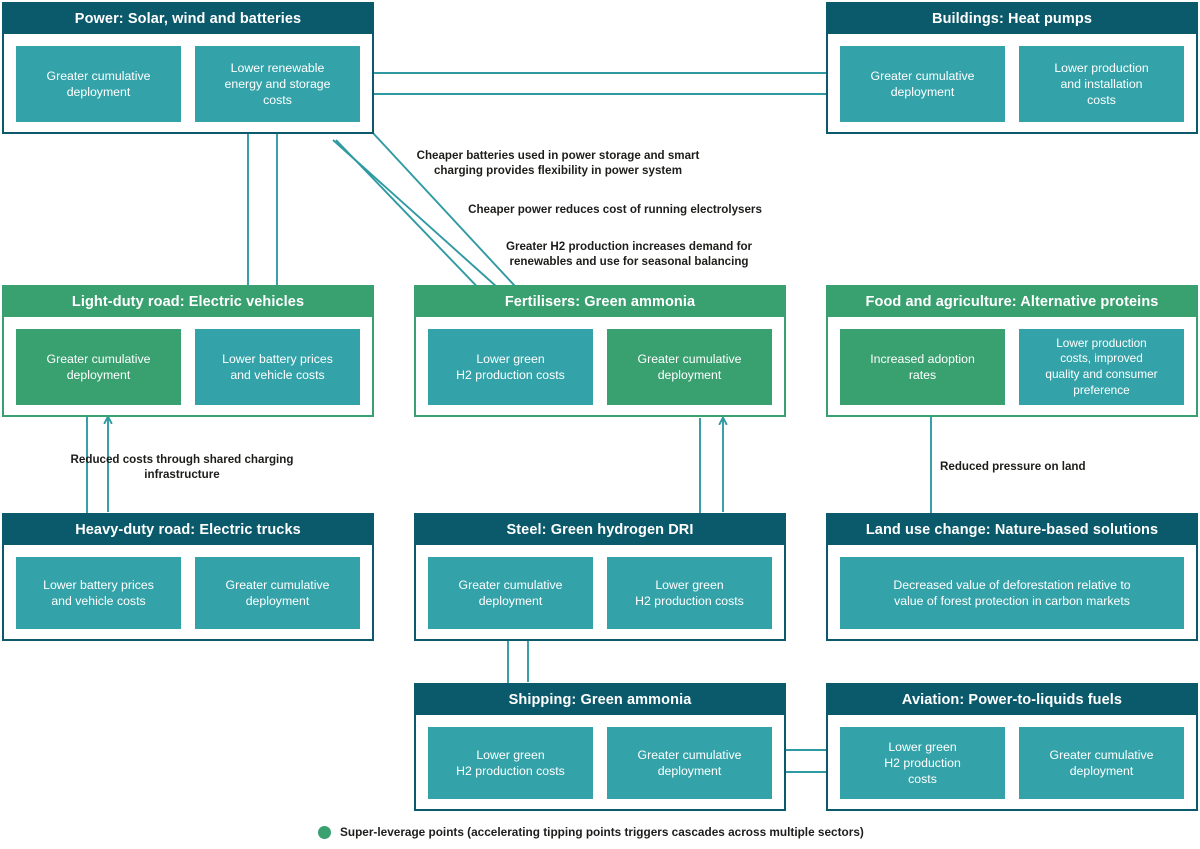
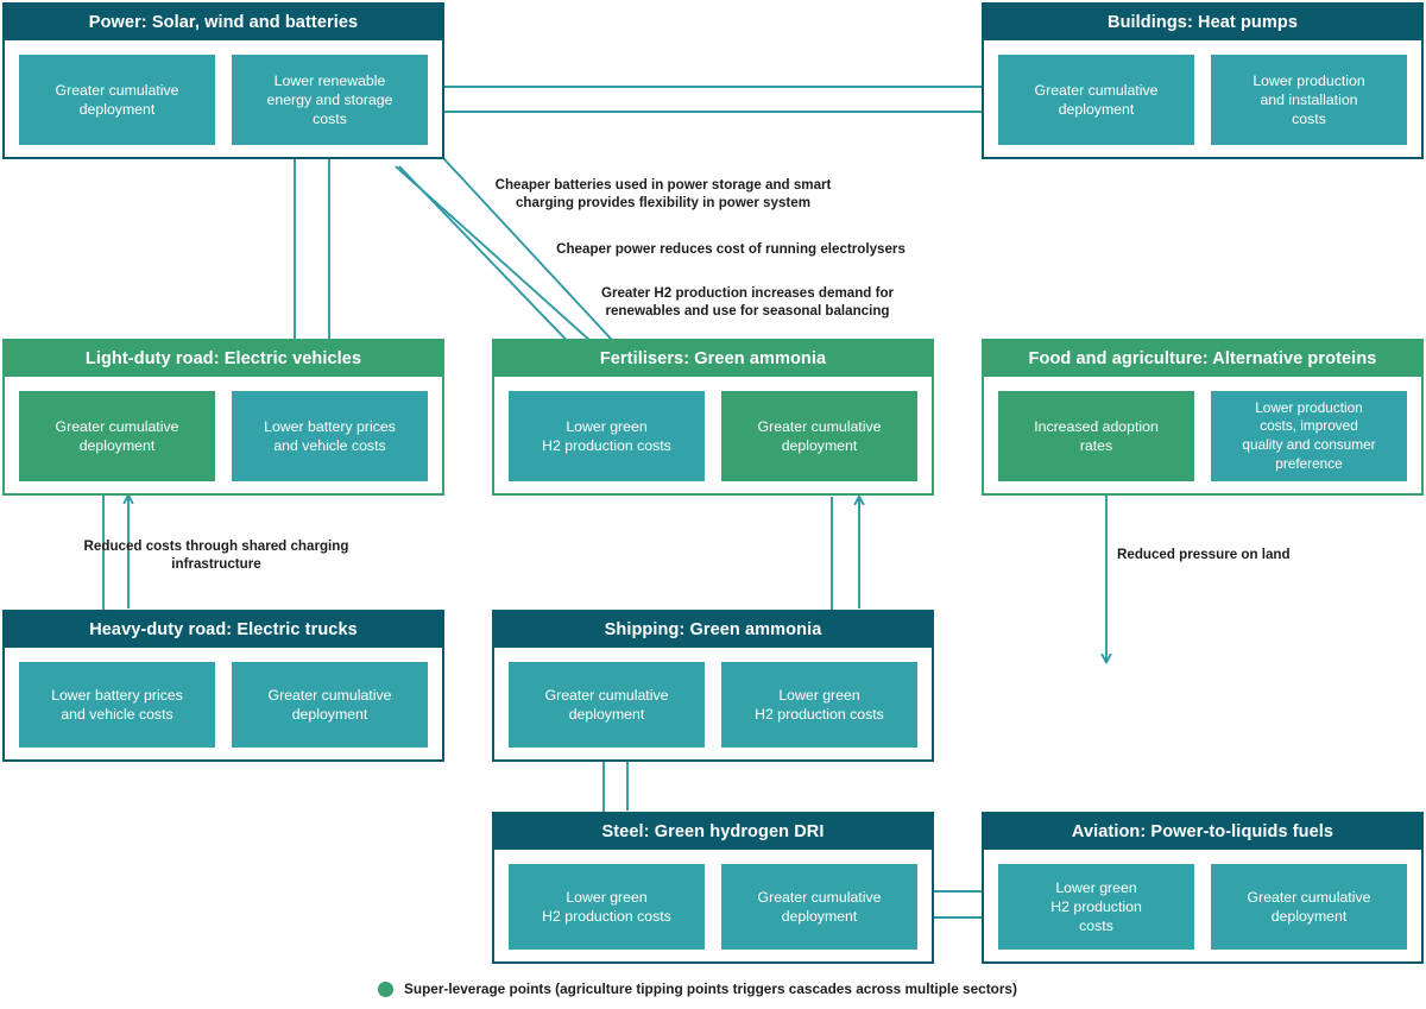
  Power: Solar, wind and batteries
  Greater cumulative
  deployment
  Lower renewable
  energy and storage
  costs
  Buildings: Heat pumps
  Greater cumulative
  deployment
  Lower production
  and installation
  costs
  Light-duty road: Electric vehicles
  Greater cumulative
  deployment
  Lower battery prices
  and vehicle costs
  Fertilisers: Green ammonia
  Lower green
  H2 production costs
  Greater cumulative
  deployment
  Food and agriculture: Alternative proteins
  Increased adoption
  rates
  Lower production
  costs, improved
  quality and consumer
  preference
  Heavy-duty road: Electric trucks
  Lower battery prices
  and vehicle costs
  Greater cumulative
  deployment
- Steel: Green hydrogen DRI
+ Shipping: Green ammonia
  Greater cumulative
  deployment
  Lower green
  H2 production costs
- Land use change: Nature-based solutions
- Decreased value of deforestation relative to
- value of forest protection in carbon markets
- Shipping: Green ammonia
+ Steel: Green hydrogen DRI
  Lower green
  H2 production costs
  Greater cumulative
  deployment
  Aviation: Power-to-liquids fuels
  Lower green
  H2 production
  costs
  Greater cumulative
  deployment
  Cheaper batteries used in power storage and smart
  charging provides flexibility in power system
  Cheaper power reduces cost of running electrolysers
  Greater H2 production increases demand for
  renewables and use for seasonal balancing
  Reduced costs through shared charging
  infrastructure
  Reduced pressure on land
- Super-leverage points (accelerating tipping points triggers cascades across multiple sectors)
+ Super-leverage points (agriculture tipping points triggers cascades across multiple sectors)
